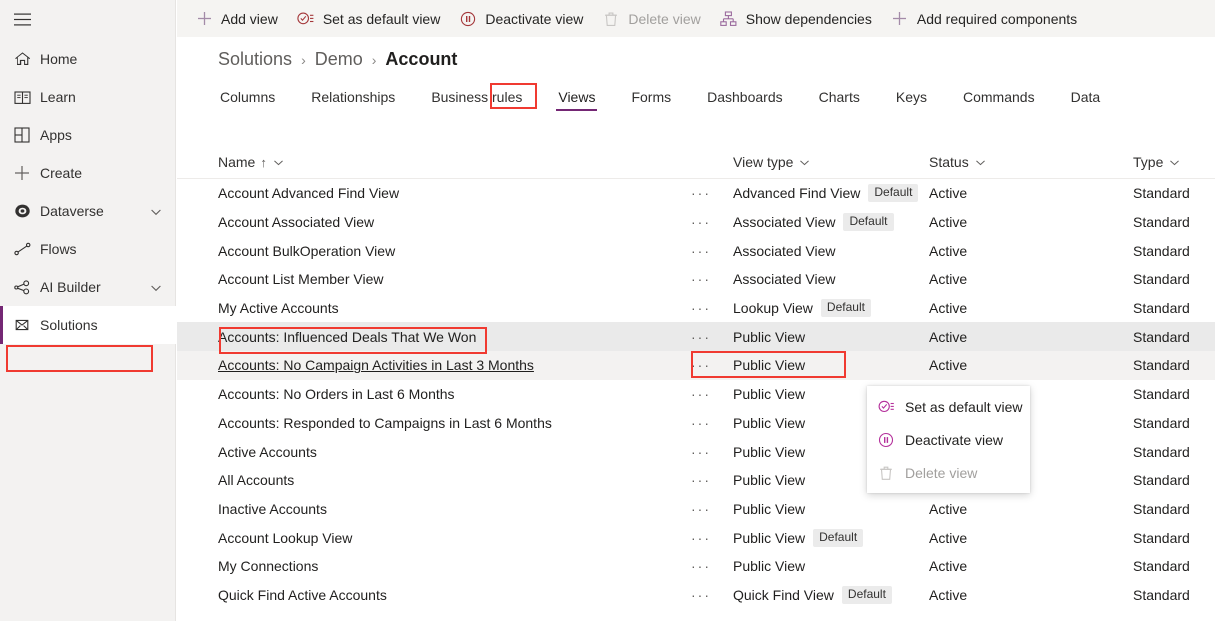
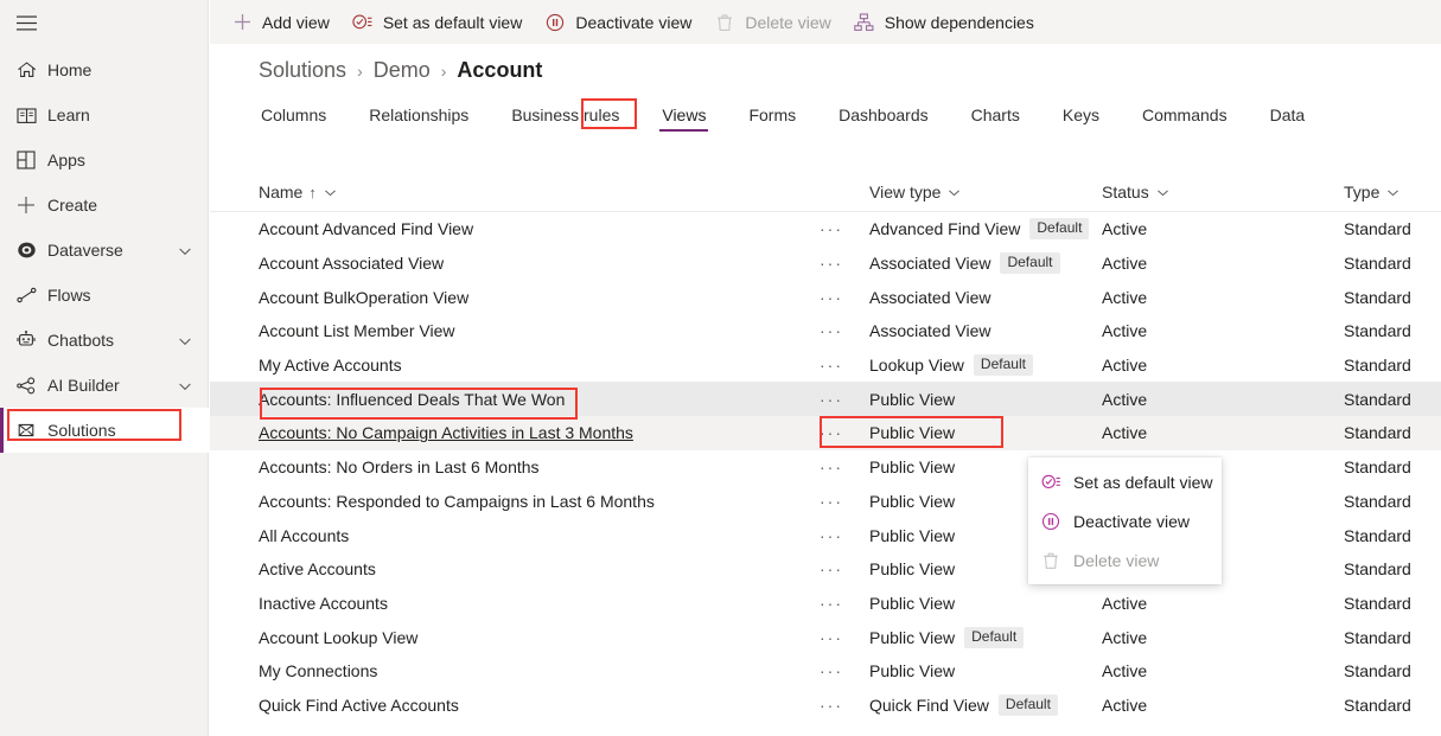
  Home
  Learn
  Apps
  Create
  Dataverse
  Flows
+ Chatbots
  AI Builder
  Solutions
  Add view
  Set as default view
  Deactivate view
  Delete view
  Show dependencies
- Add required components
  Solutions
  ›
  Demo
  ›
  Account
  Columns
  Relationships
  Business rules
  Views
  Forms
  Dashboards
  Charts
  Keys
  Commands
  Data
  Name
  ↑
  View type
  Status
  Type
  Account Advanced Find View
  ···
  Advanced Find View
  Default
  Active
  Standard
  Account Associated View
  ···
  Associated View
  Default
  Active
  Standard
  Account BulkOperation View
  ···
  Associated View
  Active
  Standard
  Account List Member View
  ···
  Associated View
  Active
  Standard
  My Active Accounts
  ···
  Lookup View
  Default
  Active
  Standard
  Accounts: Influenced Deals That We Won
  ···
  Public View
  Active
  Standard
  Accounts: No Campaign Activities in Last 3 Months
  ···
  Public View
  Active
  Standard
  Accounts: No Orders in Last 6 Months
  ···
  Public View
  Standard
  Accounts: Responded to Campaigns in Last 6 Months
  ···
  Public View
  Standard
- Active Accounts
+ All Accounts
  ···
  Public View
  Standard
- All Accounts
+ Active Accounts
  ···
  Public View
  Standard
  Inactive Accounts
  ···
  Public View
  Active
  Standard
  Account Lookup View
  ···
  Public View
  Default
  Active
  Standard
  My Connections
  ···
  Public View
  Active
  Standard
  Quick Find Active Accounts
  ···
  Quick Find View
  Default
  Active
  Standard
  Set as default view
  Deactivate view
  Delete view
